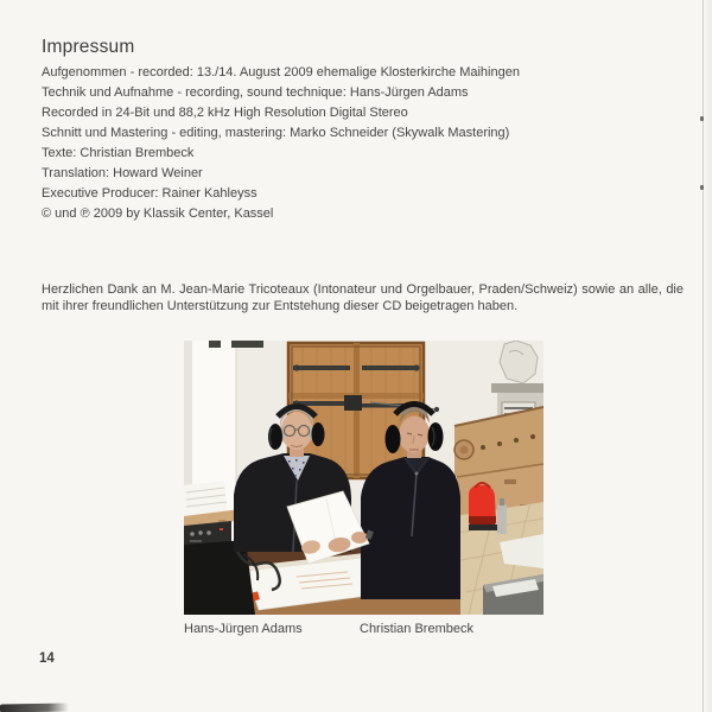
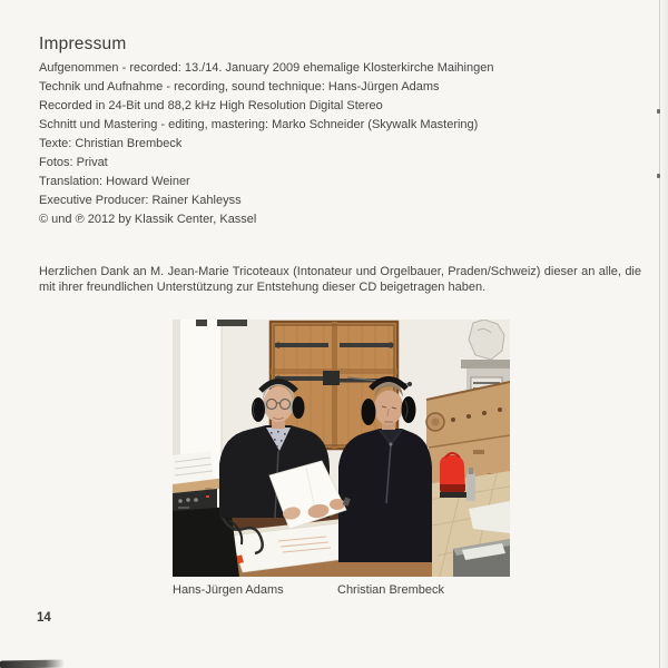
  Impressum
- Aufgenommen - recorded: 13./14. August 2009 ehemalige Klosterkirche Maihingen
+ Aufgenommen - recorded: 13./14. January 2009 ehemalige Klosterkirche Maihingen
  Technik und Aufnahme - recording, sound technique: Hans-Jürgen Adams
  Recorded in 24-Bit und 88,2 kHz High Resolution Digital Stereo
  Schnitt und Mastering - editing, mastering: Marko Schneider (Skywalk Mastering)
  Texte: Christian Brembeck
+ Fotos: Privat
  Translation: Howard Weiner
  Executive Producer: Rainer Kahleyss
- © und ℗ 2009 by Klassik Center, Kassel
+ © und ℗ 2012 by Klassik Center, Kassel
- Herzlichen Dank an M. Jean-Marie Tricoteaux (Intonateur und Orgelbauer, Praden/Schweiz) sowie an alle, die mit ihrer freundlichen Unterstützung zur Entstehung dieser CD beigetragen haben.
+ Herzlichen Dank an M. Jean-Marie Tricoteaux (Intonateur und Orgelbauer, Praden/Schweiz) dieser an alle, die mit ihrer freundlichen Unterstützung zur Entstehung dieser CD beigetragen haben.
  Hans-Jürgen Adams
  Christian Brembeck
  14
